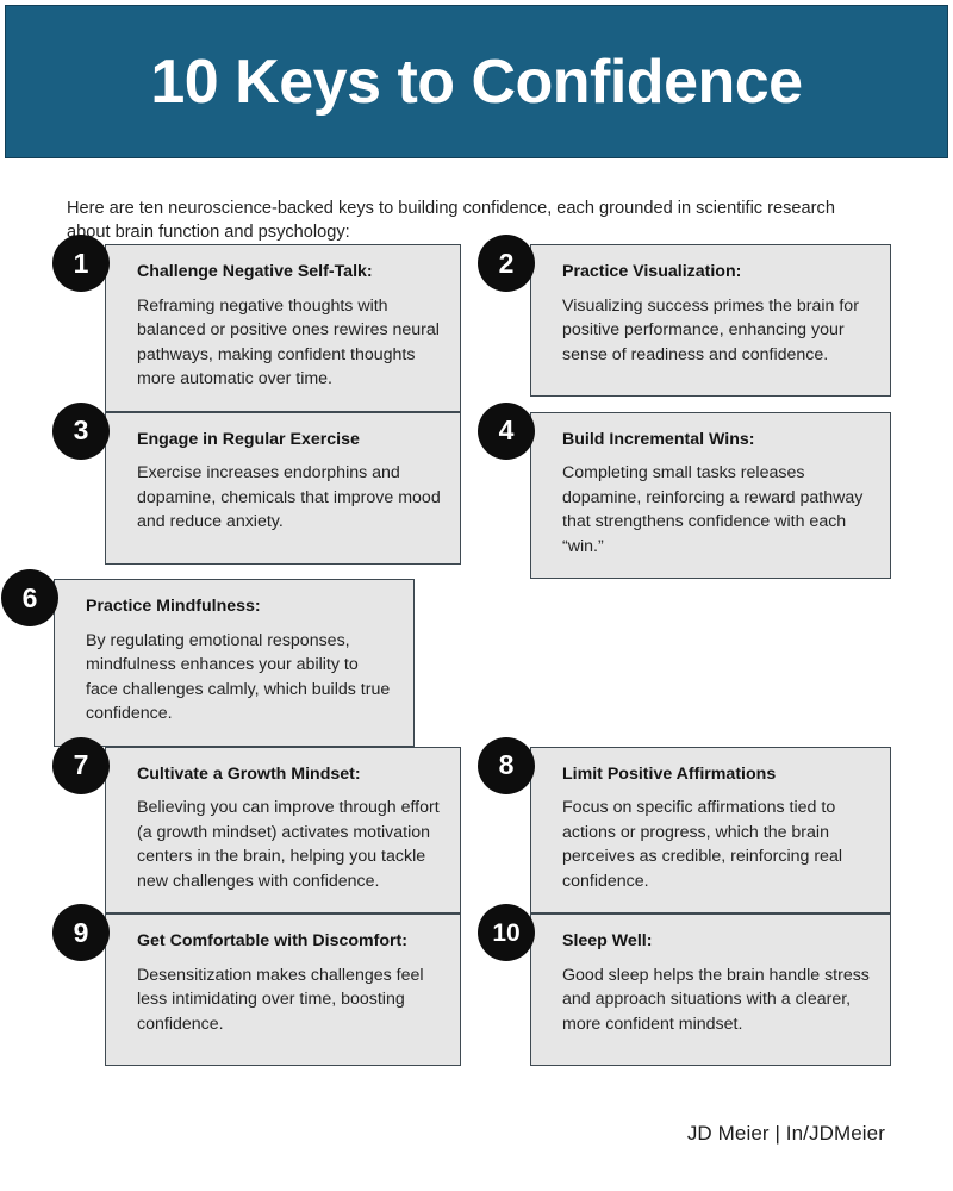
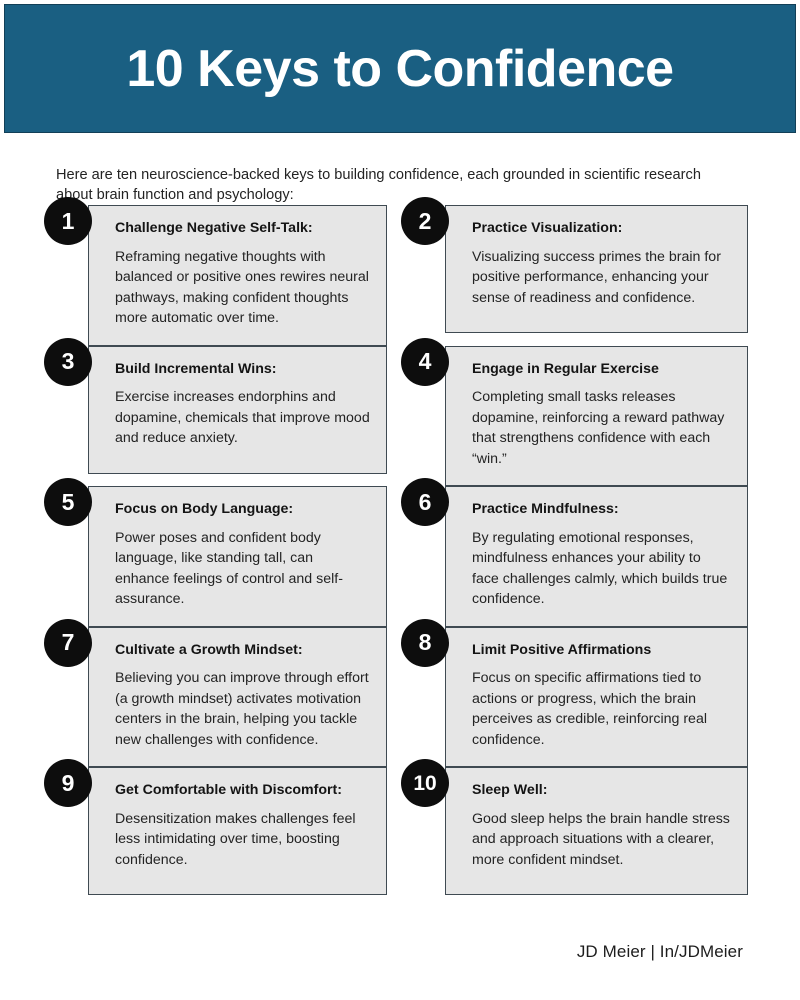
  10 Keys to Confidence
  Here are ten neuroscience-backed keys to building confidence, each grounded in scientific research about brain function and psychology:
  1
  Challenge Negative Self-Talk:
  Reframing negative thoughts with balanced or positive ones rewires neural pathways, making confident thoughts more automatic over time.
  2
  Practice Visualization:
  Visualizing success primes the brain for positive performance, enhancing your sense of readiness and confidence.
  3
- Engage in Regular Exercise
+ Build Incremental Wins:
  Exercise increases endorphins and dopamine, chemicals that improve mood and reduce anxiety.
  4
- Build Incremental Wins:
+ Engage in Regular Exercise
  Completing small tasks releases dopamine, reinforcing a reward pathway that strengthens confidence with each “win.”
+ 5
+ Focus on Body Language:
+ Power poses and confident body language, like standing tall, can enhance feelings of control and self-assurance.
  6
  Practice Mindfulness:
  By regulating emotional responses, mindfulness enhances your ability to face challenges calmly, which builds true confidence.
  7
  Cultivate a Growth Mindset:
  Believing you can improve through effort (a growth mindset) activates motivation centers in the brain, helping you tackle new challenges with confidence.
  8
  Limit Positive Affirmations
  Focus on specific affirmations tied to actions or progress, which the brain perceives as credible, reinforcing real confidence.
  9
  Get Comfortable with Discomfort:
  Desensitization makes challenges feel less intimidating over time, boosting confidence.
  10
  Sleep Well:
  Good sleep helps the brain handle stress and approach situations with a clearer, more confident mindset.
  JD Meier | In/JDMeier
